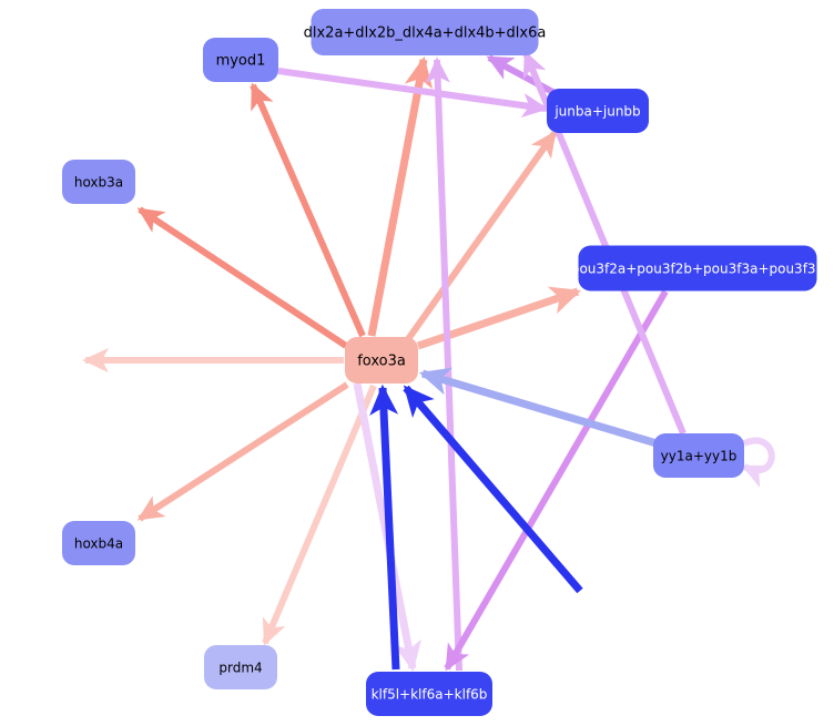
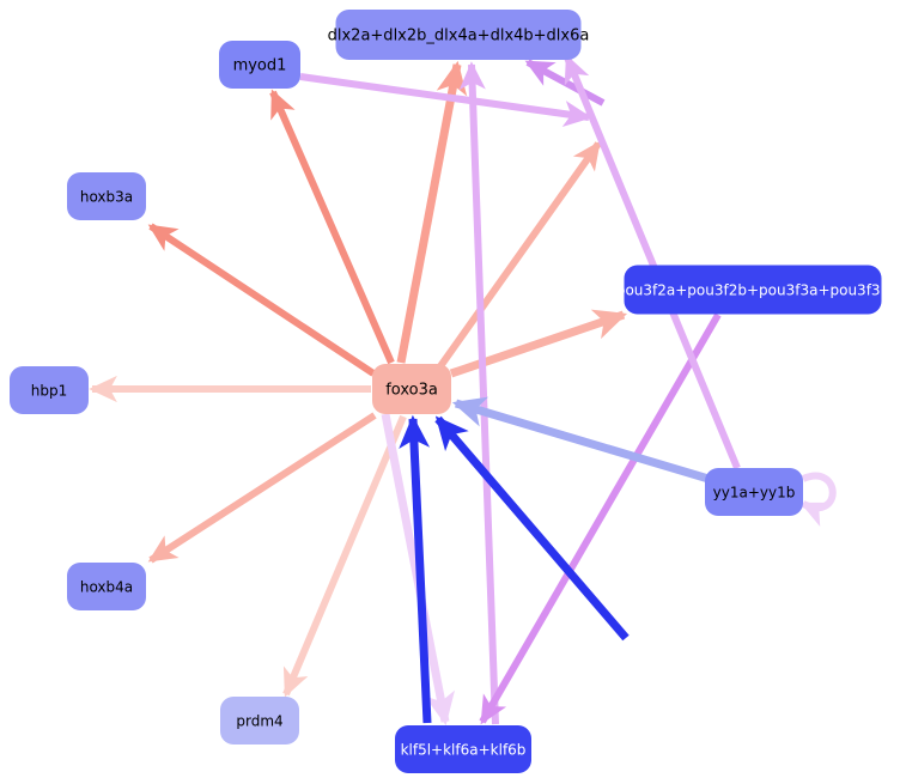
  dlx2a+dlx2b_dlx4a+dlx4b+dlx6a
  myod1
- junba+junbb
  hoxb3a
  pou3f2a+pou3f2b+pou3f3a+pou3f3b
+ hbp1
  foxo3a
  yy1a+yy1b
  hoxb4a
  prdm4
  klf5l+klf6a+klf6b
